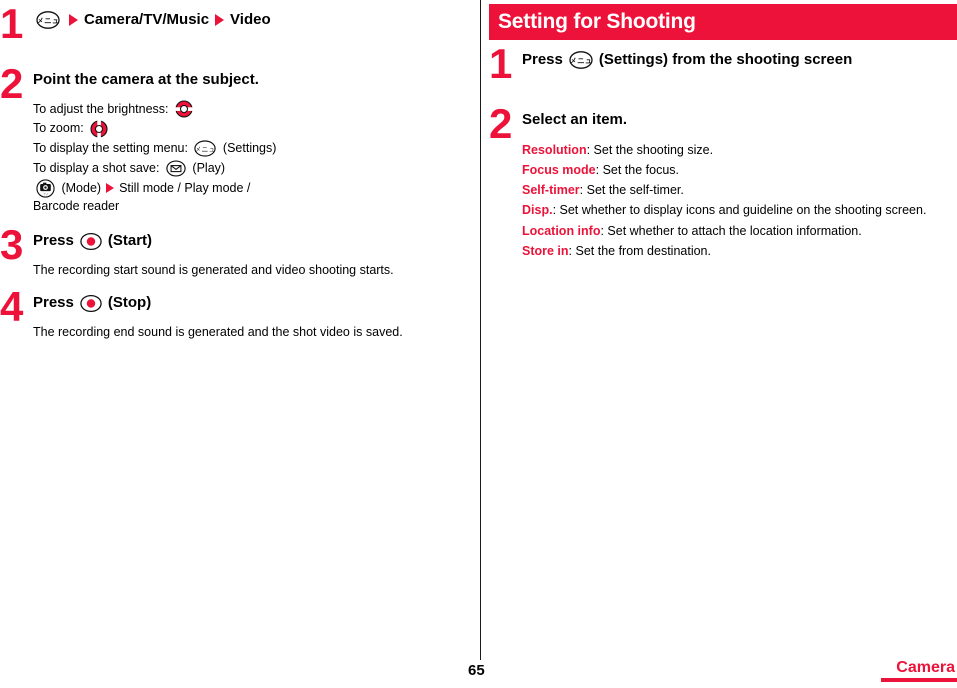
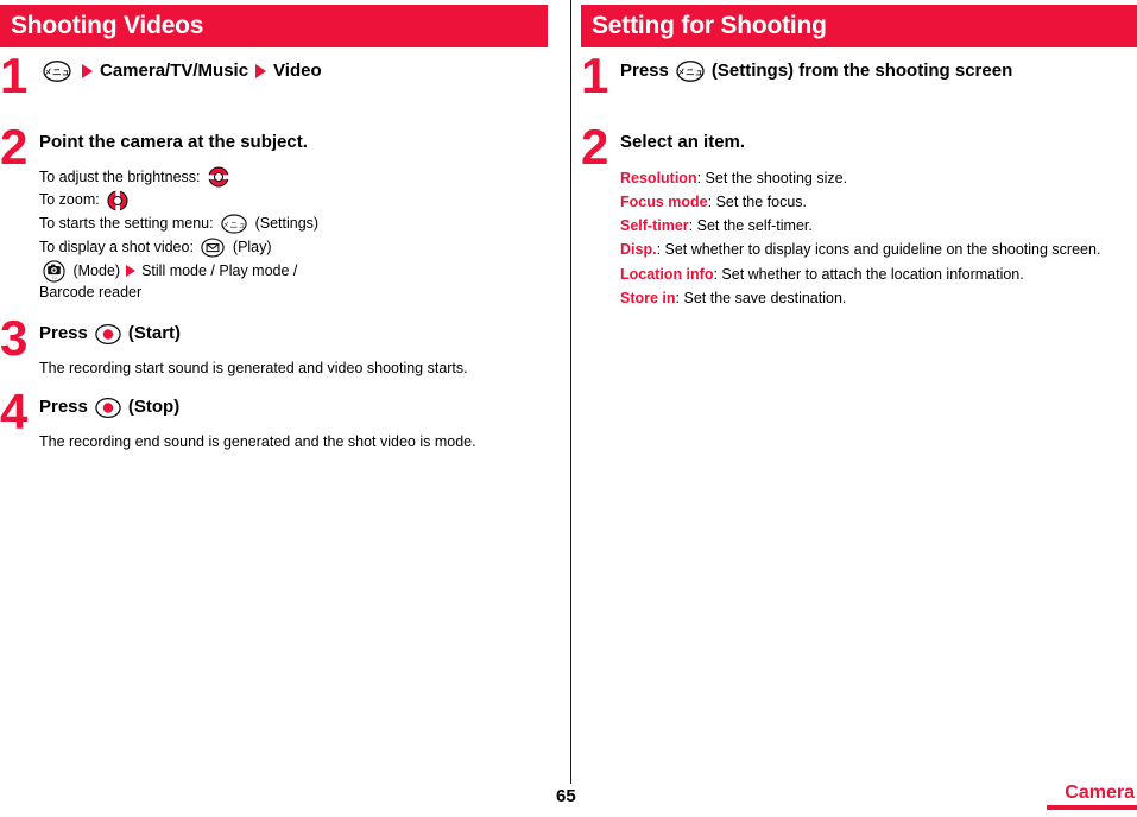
+ Shooting Videos
  1
  メニュ
  Camera/TV/Music
  Video
  2
  Point the camera at the subject.
  To adjust the brightness:
  To zoom:
- To display the setting menu:
+ To starts the setting menu:
  メニュ
  (Settings)
- To display a shot save:
+ To display a shot video:
  (Play)
  (Mode)
  Still mode / Play mode /
  Barcode reader
  3
  Press
  (Start)
  The recording start sound is generated and video shooting starts.
  4
  Press
  (Stop)
- The recording end sound is generated and the shot video is saved.
+ The recording end sound is generated and the shot video is mode.
  Setting for Shooting
  1
  Press
  メニュ
  (Settings) from the shooting screen
  2
  Select an item.
  Resolution: Set the shooting size.
  Focus mode: Set the focus.
  Self-timer: Set the self-timer.
  Disp.: Set whether to display icons and guideline on the shooting screen.
  Location info: Set whether to attach the location information.
- Store in: Set the from destination.
+ Store in: Set the save destination.
  65
  Camera
